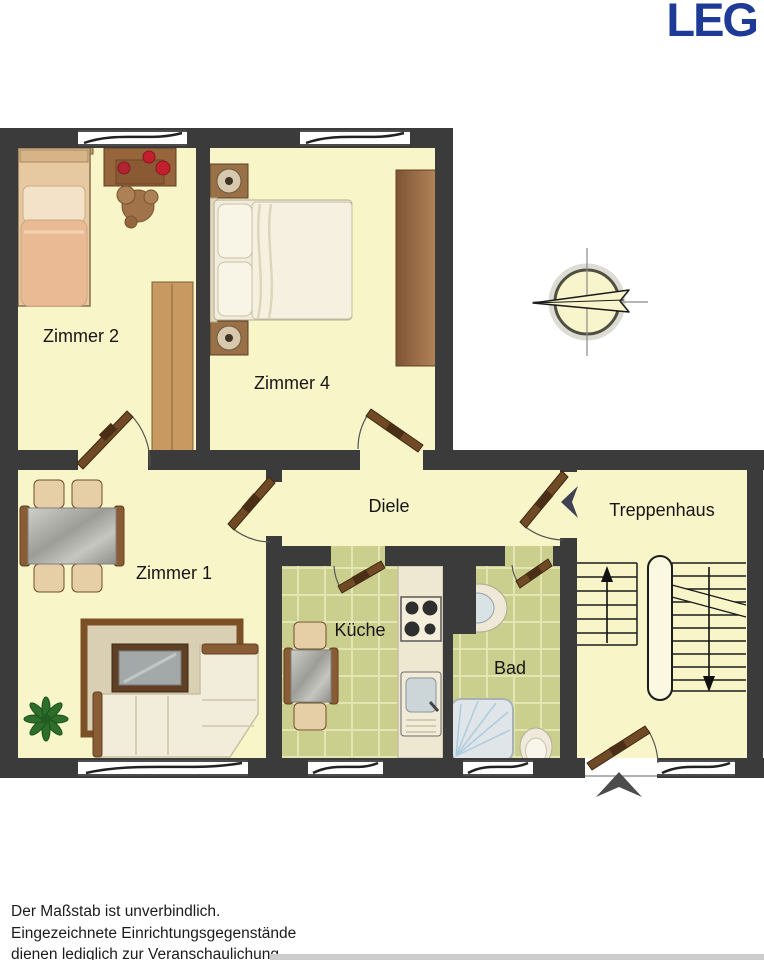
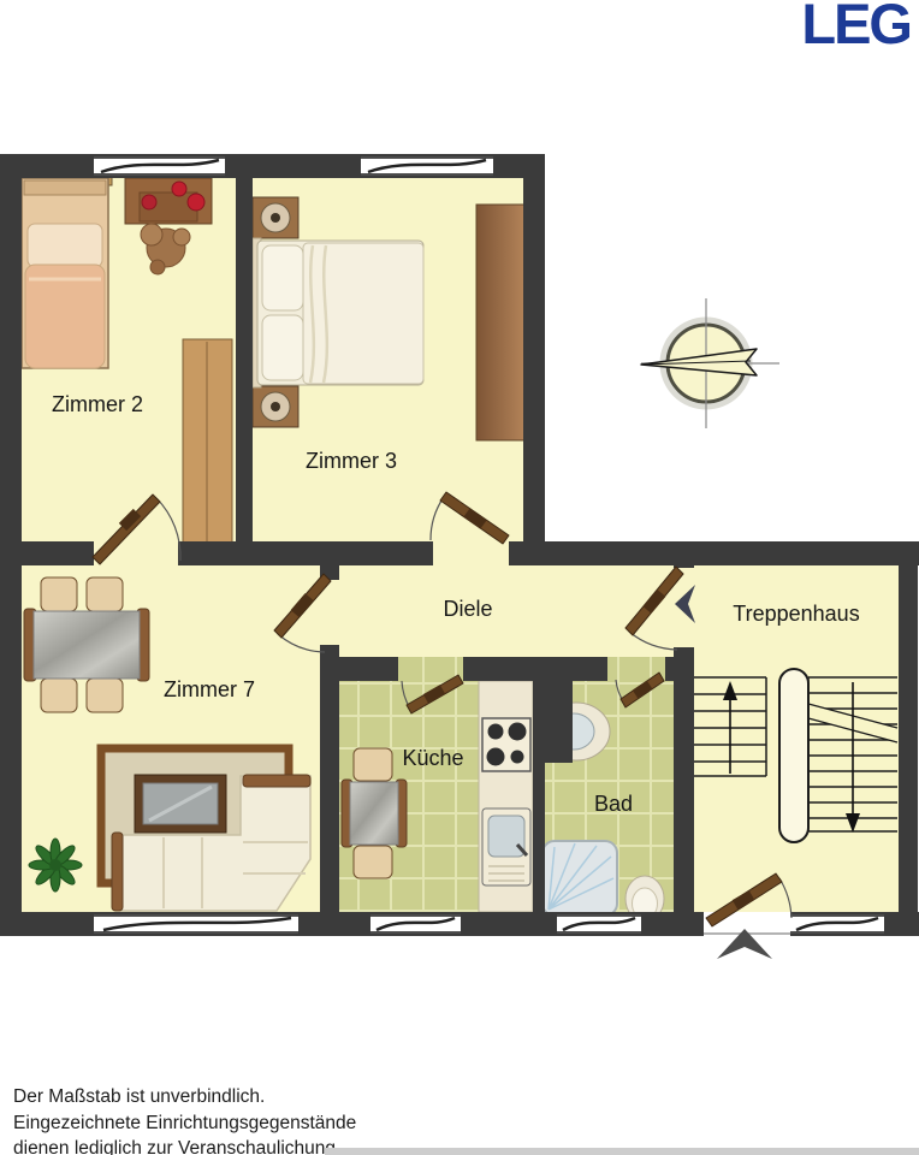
  LEG
  Zimmer 2
- Zimmer 4
+ Zimmer 3
- Zimmer 1
+ Zimmer 7
  Diele
  Küche
  Bad
  Treppenhaus
  Der Maßstab ist unverbindlich.
  Eingezeichnete Einrichtungsgegenstände
  dienen lediglich zur Veranschaulichun
